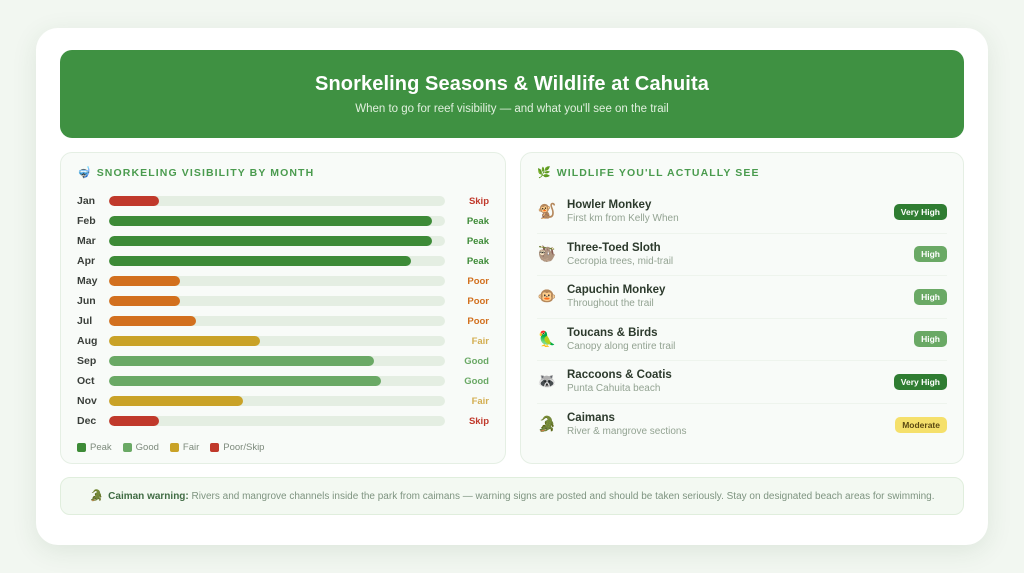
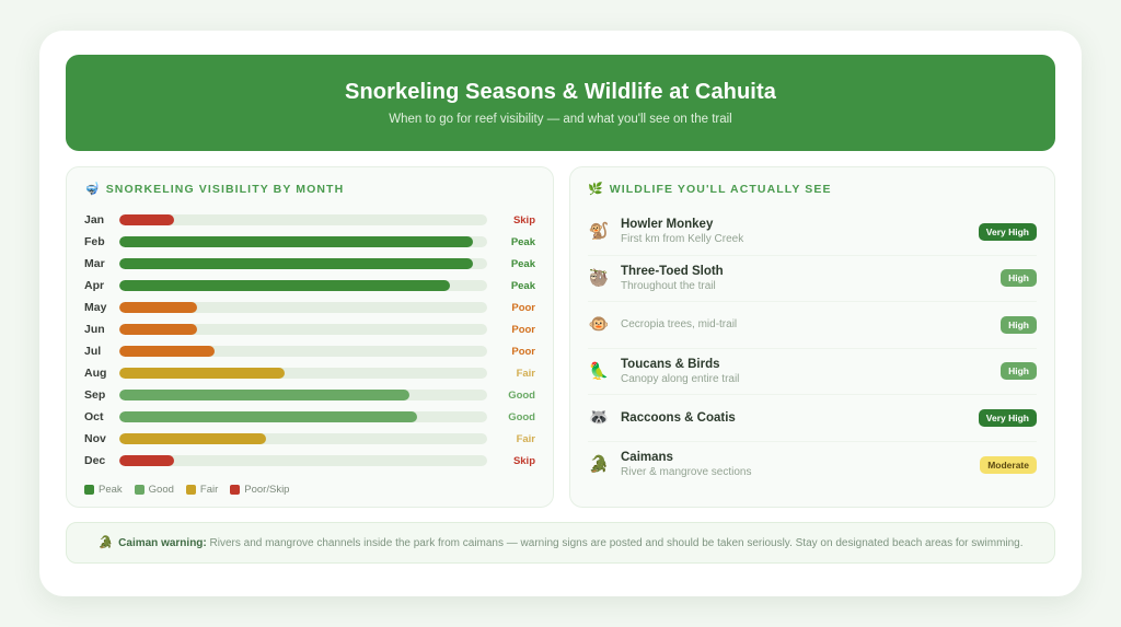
  Snorkeling Seasons & Wildlife at Cahuita
  When to go for reef visibility — and what you'll see on the trail
  🤿
  SNORKELING VISIBILITY BY MONTH
  Jan
  Skip
  Feb
  Peak
  Mar
  Peak
  Apr
  Peak
  May
  Poor
  Jun
  Poor
  Jul
  Poor
  Aug
  Fair
  Sep
  Good
  Oct
  Good
  Nov
  Fair
  Dec
  Skip
  Peak
  Good
  Fair
  Poor/Skip
  🌿
  WILDLIFE YOU'LL ACTUALLY SEE
  🐒
  Howler Monkey
- First km from Kelly When
+ First km from Kelly Creek
  Very High
  🦥
  Three-Toed Sloth
- Cecropia trees, mid-trail
+ Throughout the trail
  High
  🐵
- Capuchin Monkey
- Throughout the trail
+ Cecropia trees, mid-trail
  High
  🦜
  Toucans & Birds
  Canopy along entire trail
  High
  🦝
  Raccoons & Coatis
- Punta Cahuita beach
  Very High
  🐊
  Caimans
  River & mangrove sections
  Moderate
  🐊
  Caiman warning: Rivers and mangrove channels inside the park from caimans — warning signs are posted and should be taken seriously. Stay on designated beach areas for swimming.
